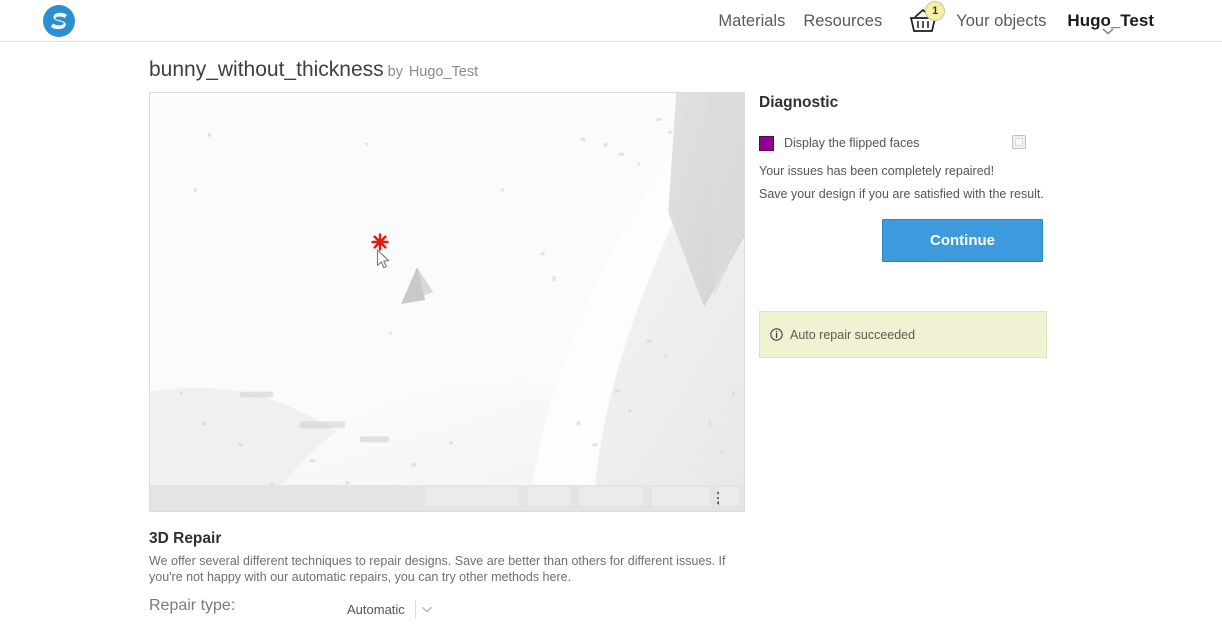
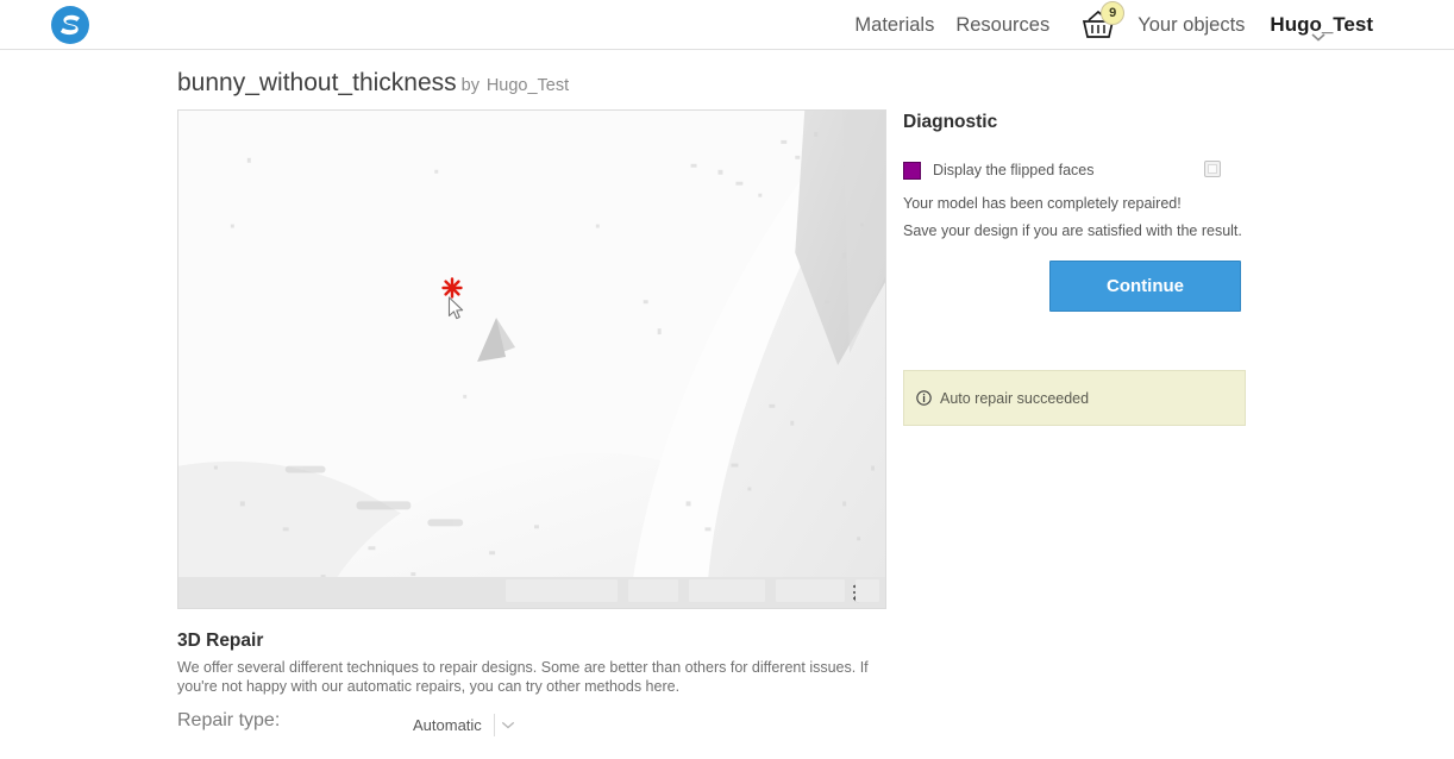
  Materials
  Resources
- 1
+ 9
  Your objects
  Hugo_Test
  bunny_without_thickness by Hugo_Test
  3D Repair
- We offer several different techniques to repair designs. Save are better than others for different issues. If you're not happy with our automatic repairs, you can try other methods here.
+ We offer several different techniques to repair designs. Some are better than others for different issues. If you're not happy with our automatic repairs, you can try other methods here.
  Repair type:
  Automatic
  Diagnostic
  Display the flipped faces
- Your issues has been completely repaired!
+ Your model has been completely repaired!
  Save your design if you are satisfied with the result.
  Continue
  Auto repair succeeded
